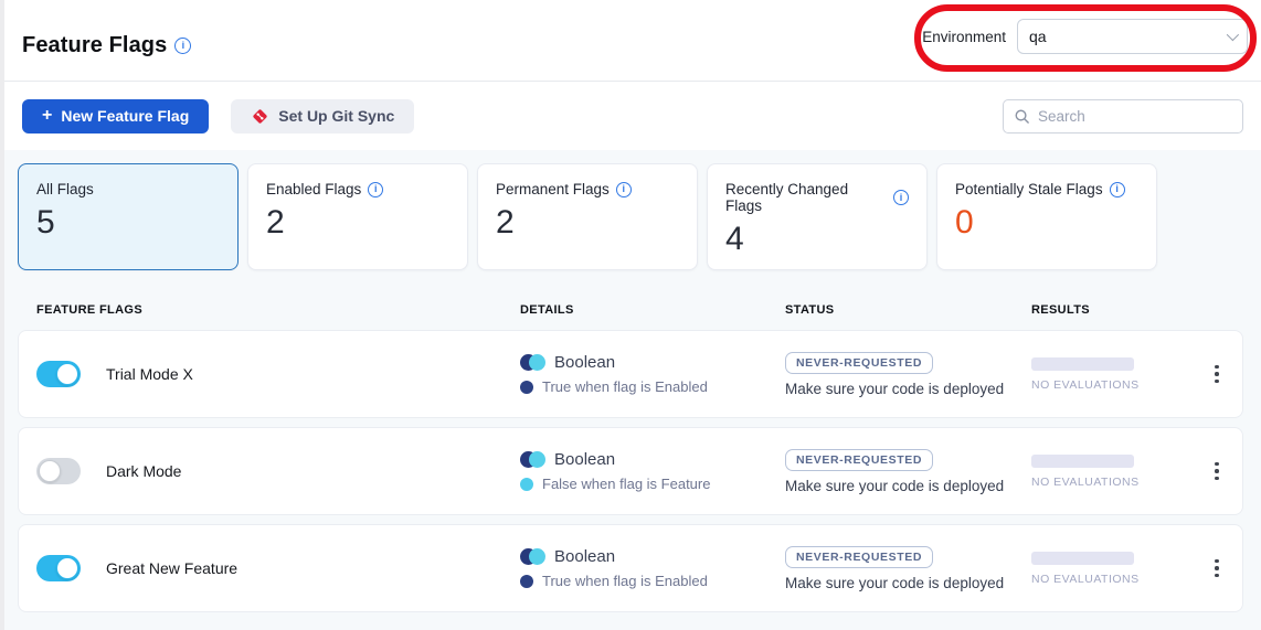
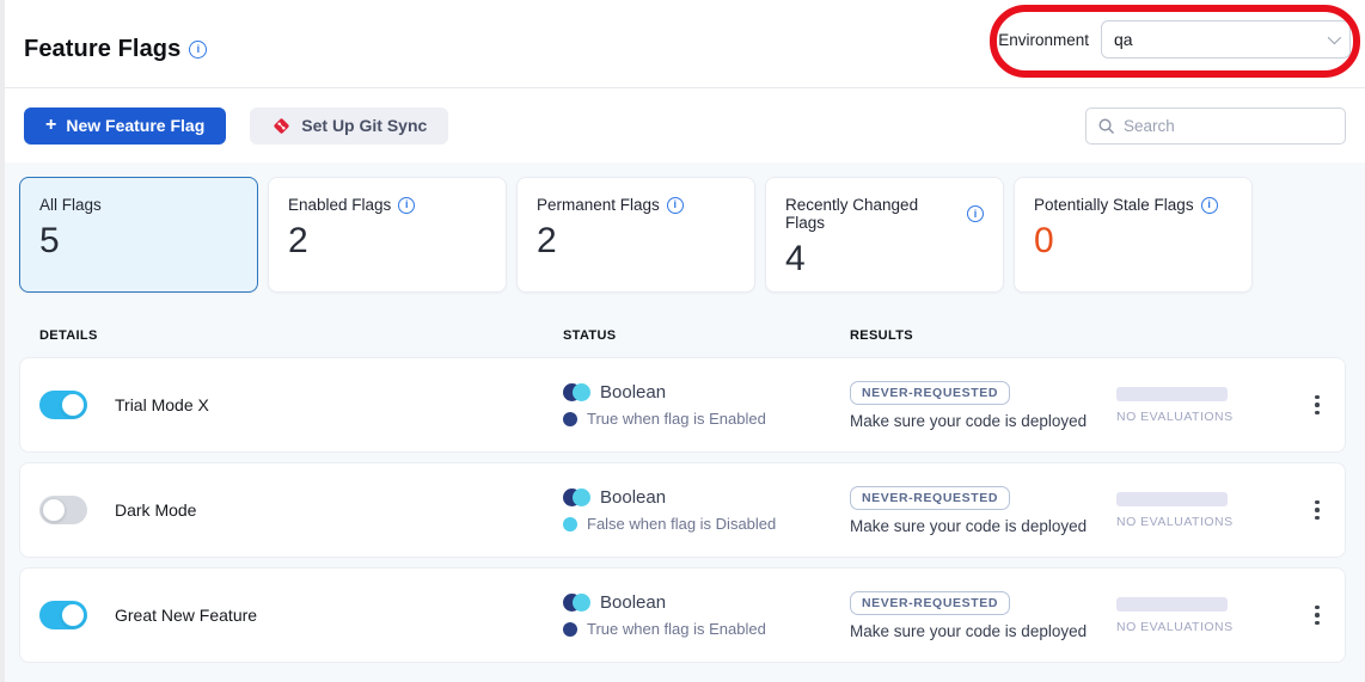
  Feature Flags
  Environment
  qa
  +
  New Feature Flag
  Set Up Git Sync
  Search
  All Flags
  5
  Enabled Flags
  2
  Permanent Flags
  2
  Recently Changed Flags
  4
  Potentially Stale Flags
  0
- FEATURE FLAGS
  DETAILS
  STATUS
  RESULTS
  Trial Mode X
  Boolean
  True when flag is Enabled
  NEVER-REQUESTED
  Make sure your code is deployed
  NO EVALUATIONS
  Dark Mode
  Boolean
- False when flag is Feature
+ False when flag is Disabled
  NEVER-REQUESTED
  Make sure your code is deployed
  NO EVALUATIONS
  Great New Feature
  Boolean
  True when flag is Enabled
  NEVER-REQUESTED
  Make sure your code is deployed
  NO EVALUATIONS
